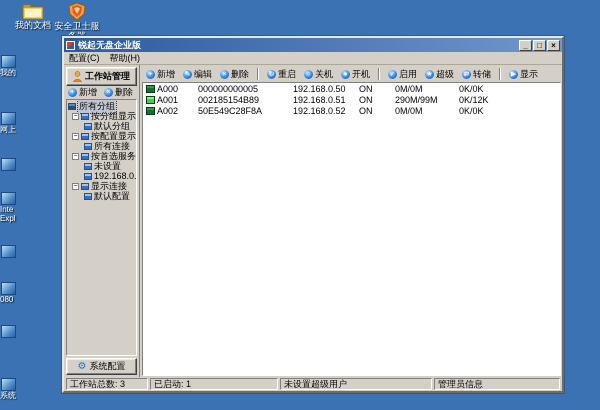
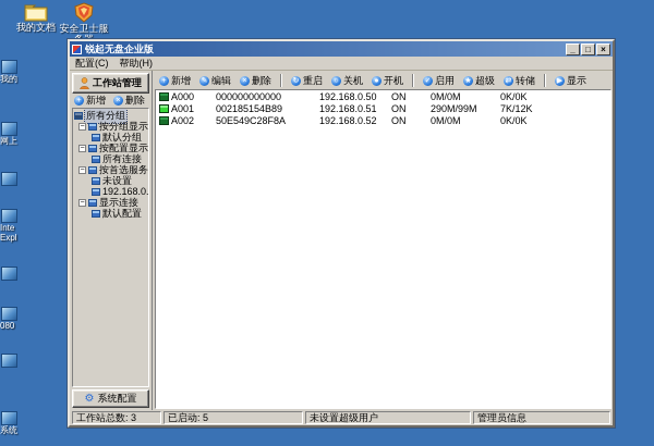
  我的文档
  安全卫士服
  我的
  网上
  Inte
  Expl
  080
  系统
  锐起无盘企业版
  _
  □
  ×
  配置(C)
  帮助(H)
  工作站管理
  新增
  删除
  所有分组
  按分组显示
  默认分组
  按配置显示
  所有连接
  未设置
  192.168.0.
  显示连接
  默认配置
  ⚙
  系统配置
  新增
  编辑
  删除
  重启
  关机
  开机
  启用
  超级
  转储
  显示
  A000
- 000000000005
+ 000000000000
  192.168.0.50
  ON
  0M/0M
  0K/0K
  A001
  002185154B89
  192.168.0.51
  ON
  290M/99M
- 0K/12K
+ 7K/12K
  A002
  50E549C28F8A
  192.168.0.52
  ON
  0M/0M
  0K/0K
  工作站总数: 3
- 已启动: 1
+ 已启动: 5
  未设置超级用户
  管理员信息
